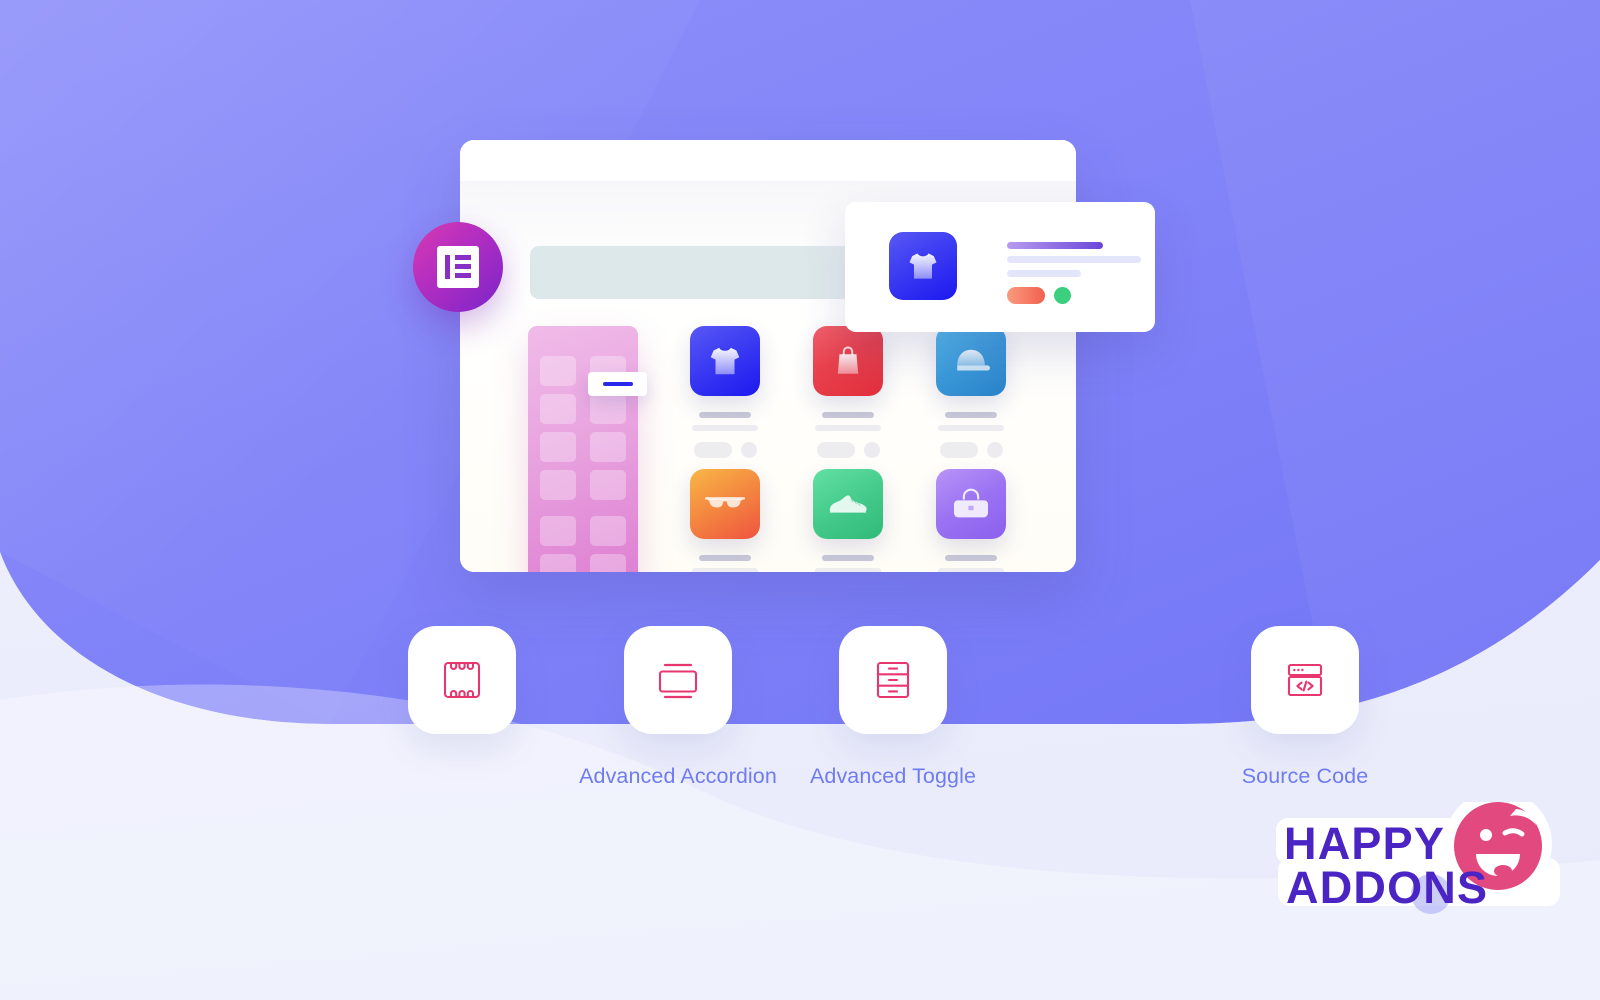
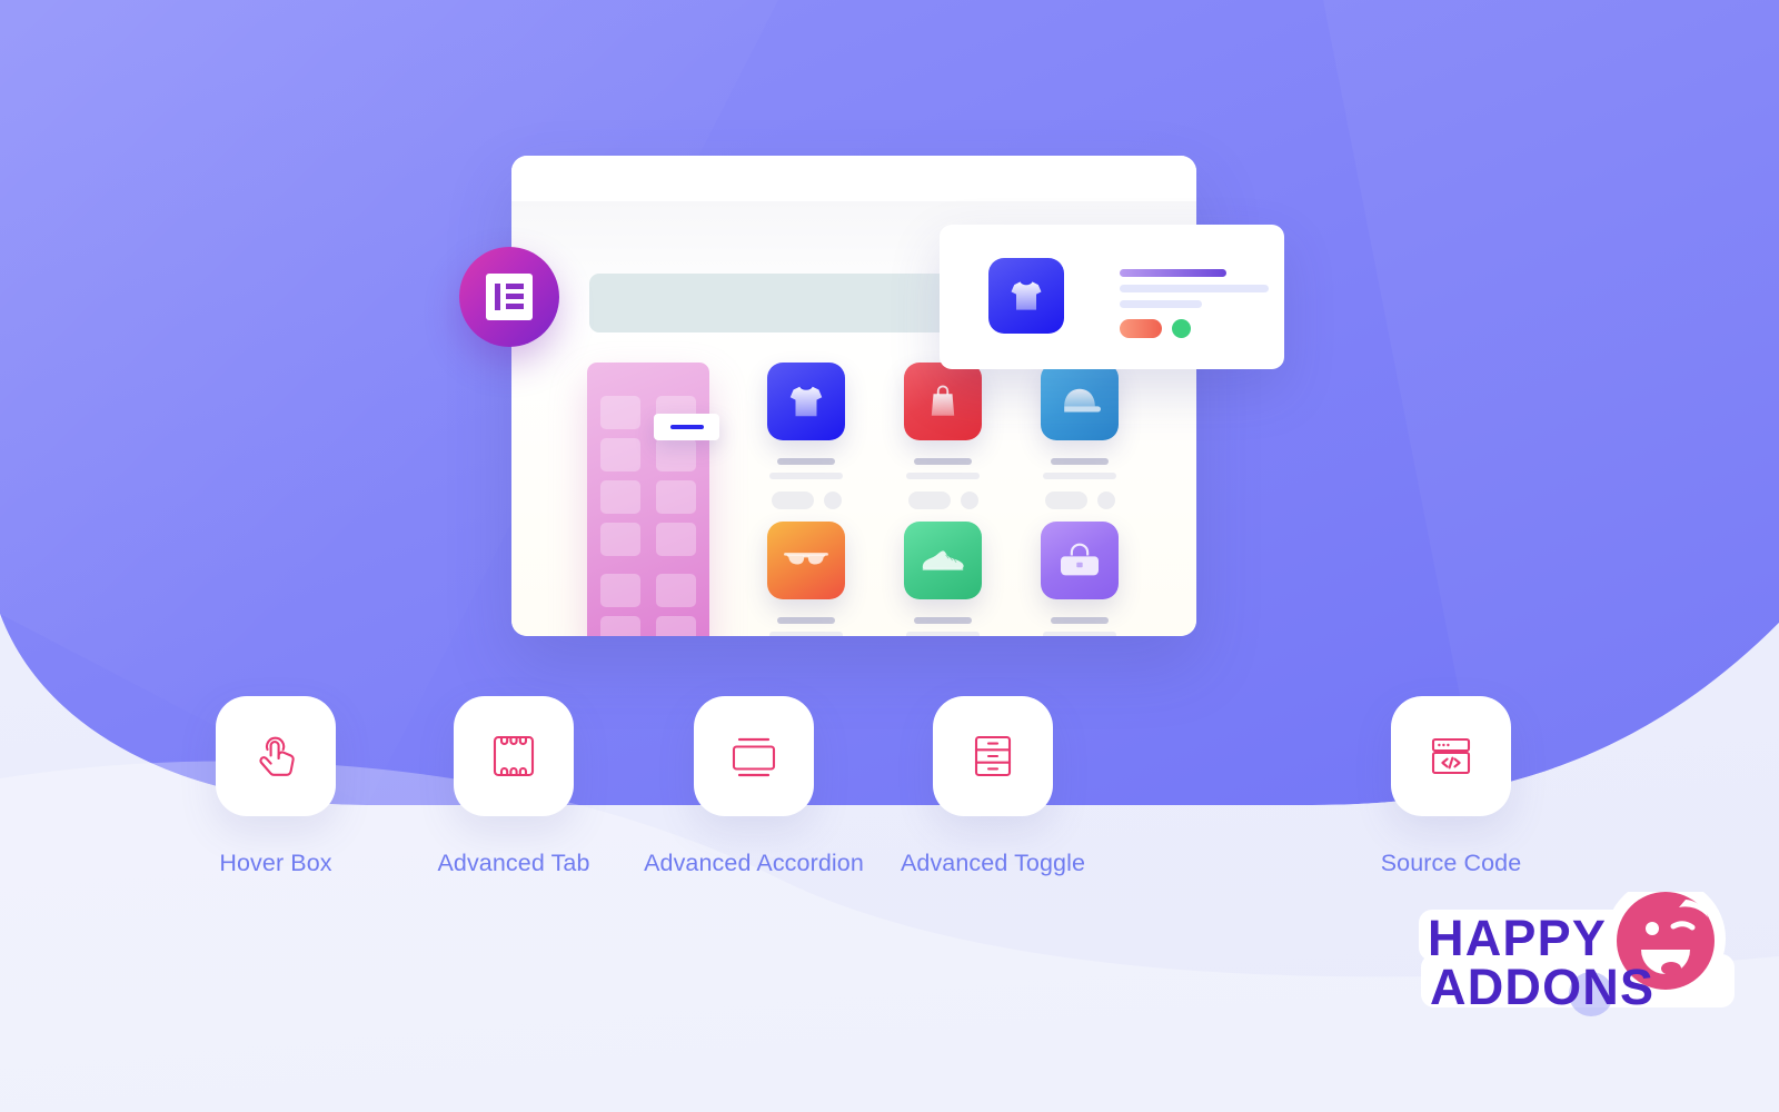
+ Hover Box
+ Advanced Tab
  Advanced Accordion
  Advanced Toggle
  Source Code
  HAPPY
  ADDONS
